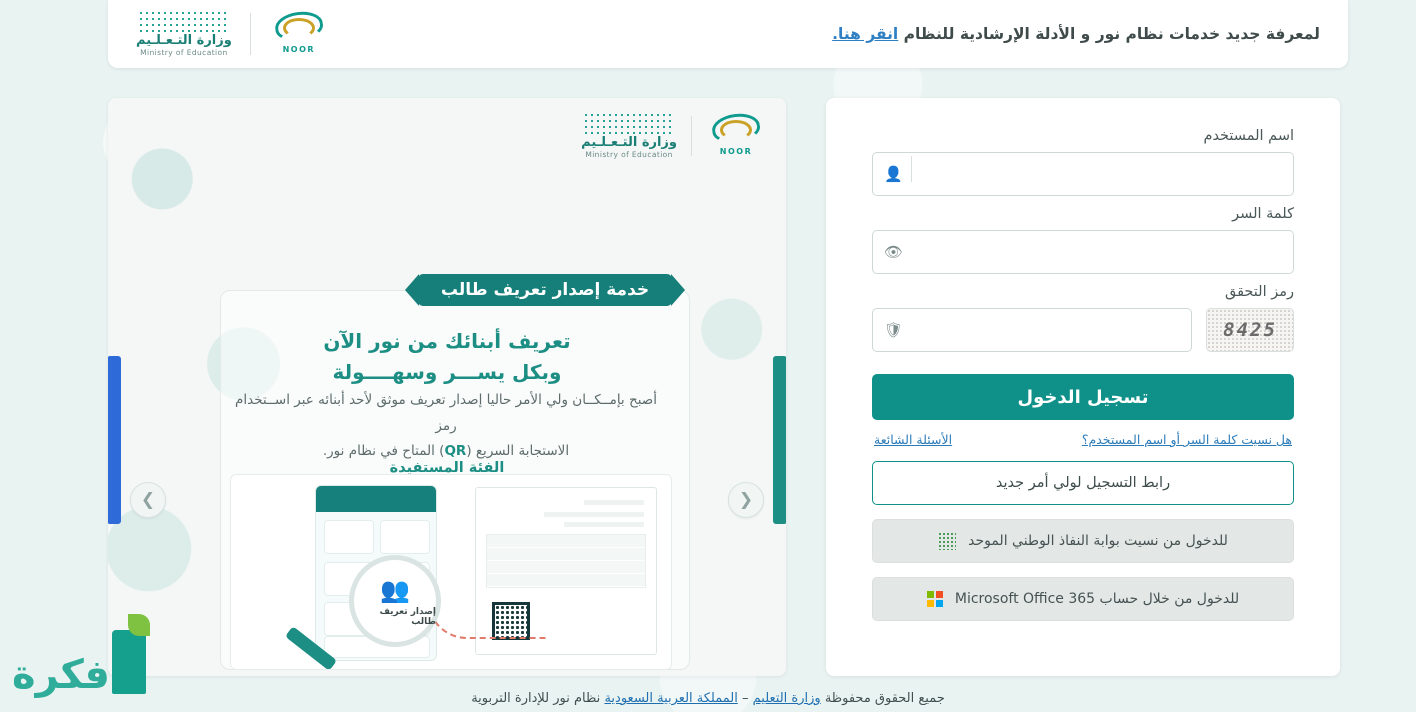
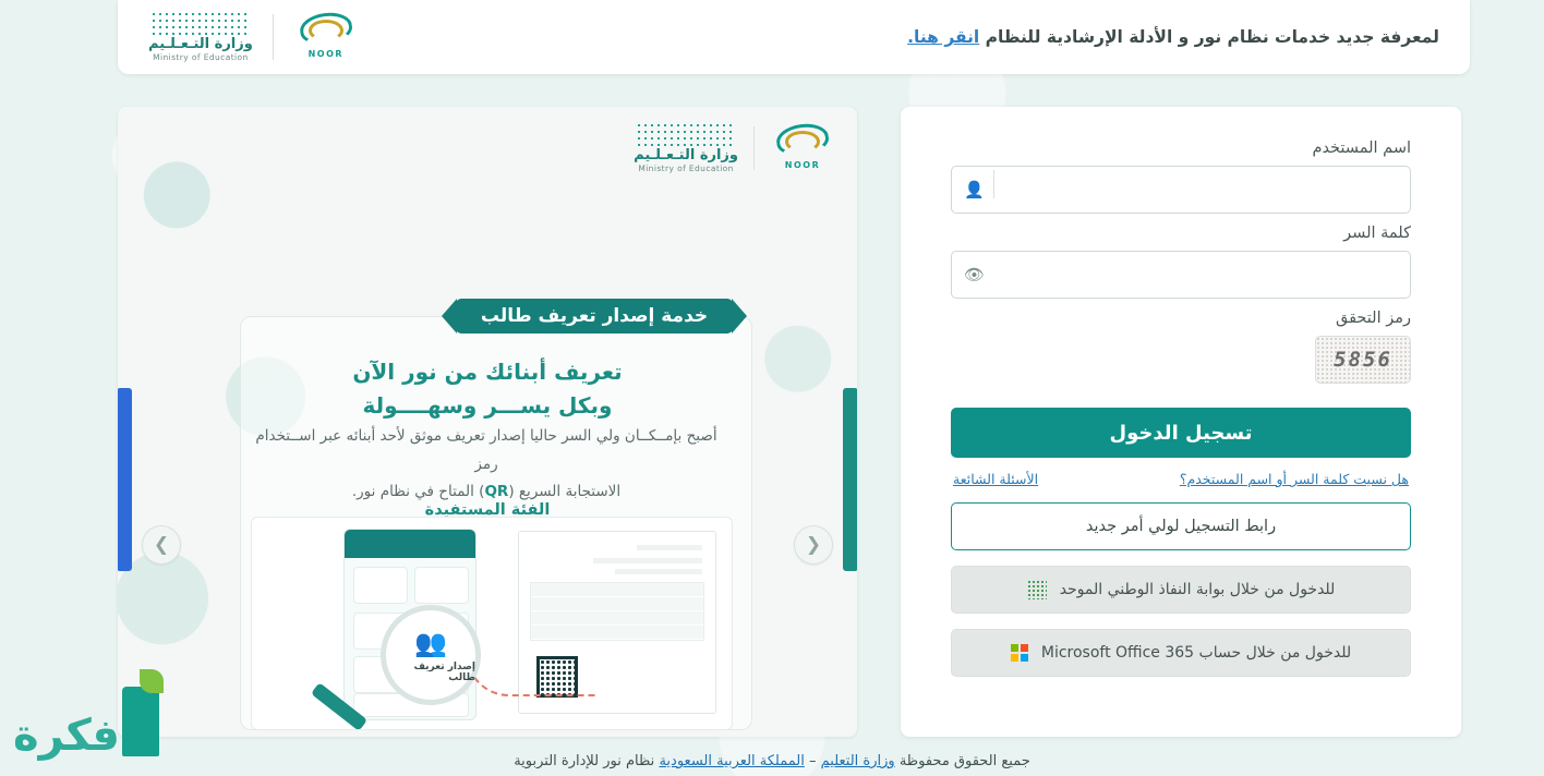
  لمعرفة جديد خدمات نظام نور و الأدلة الإرشادية للنظام انقر هنا.
  NOOR
  وزارة التـعـلـيم
  Ministry of Education
  NOOR
  وزارة التـعـلـيم
  Ministry of Education
  خدمة إصدار تعريف طالب
  تعريف أبنائك من نور الآن
  وبكل يســـر وسهــــولة
- أصبح بإمــكــان ولي الأمر حاليا إصدار تعريف موثق لأحد أبنائه عبر اســتخدام رمز
+ أصبح بإمــكــان ولي السر حاليا إصدار تعريف موثق لأحد أبنائه عبر اســتخدام رمز
  الاستجابة السريع (QR) المتاح في نظام نور.
  الفئة المستفيدة
  ❮
  ❯
  👥
  إصدار تعريف طالب
  اسم المستخدم
  👤
  كلمة السر
  👁
  رمز التحقق
- 8425
+ 5856
- 🛡
  تسجيل الدخول
  هل نسيت كلمة السر أو اسم المستخدم؟
  الأسئلة الشائعة
  رابط التسجيل لولي أمر جديد
- للدخول من نسيت بوابة النفاذ الوطني الموحد
+ للدخول من خلال بوابة النفاذ الوطني الموحد
  للدخول من خلال حساب Microsoft Office 365
  جميع الحقوق محفوظة وزارة التعليم – المملكة العربية السعودية نظام نور للإدارة التربوية
  فكرة
